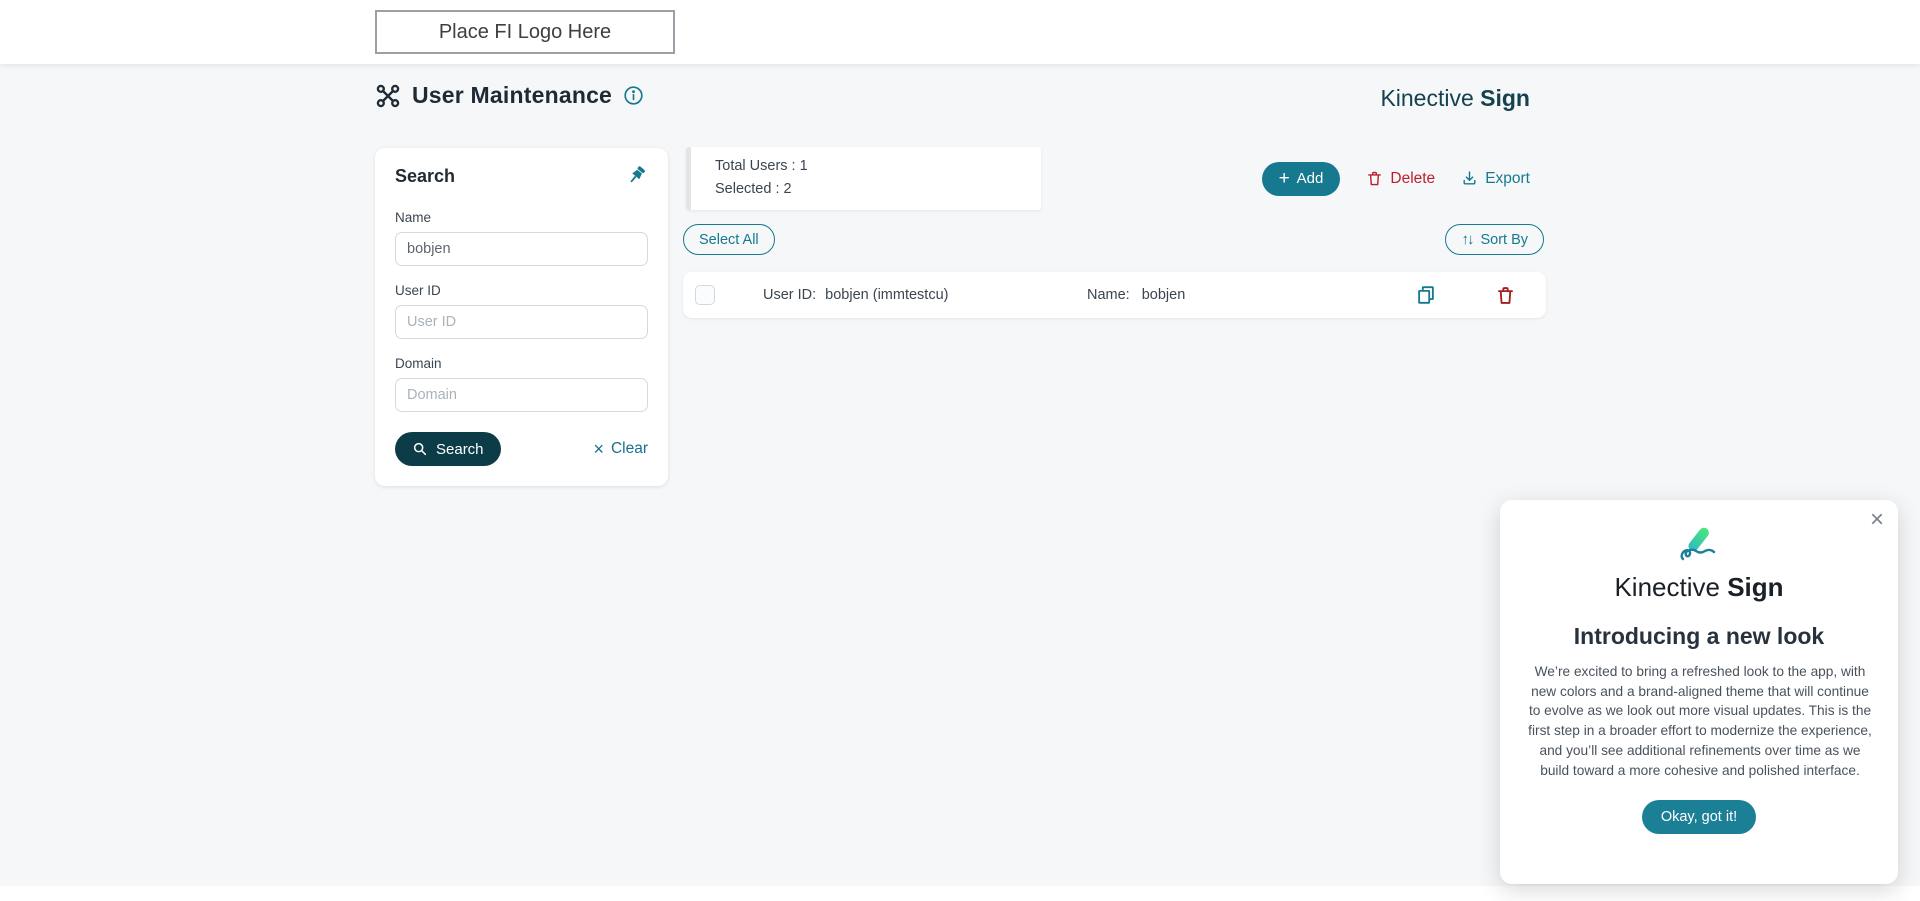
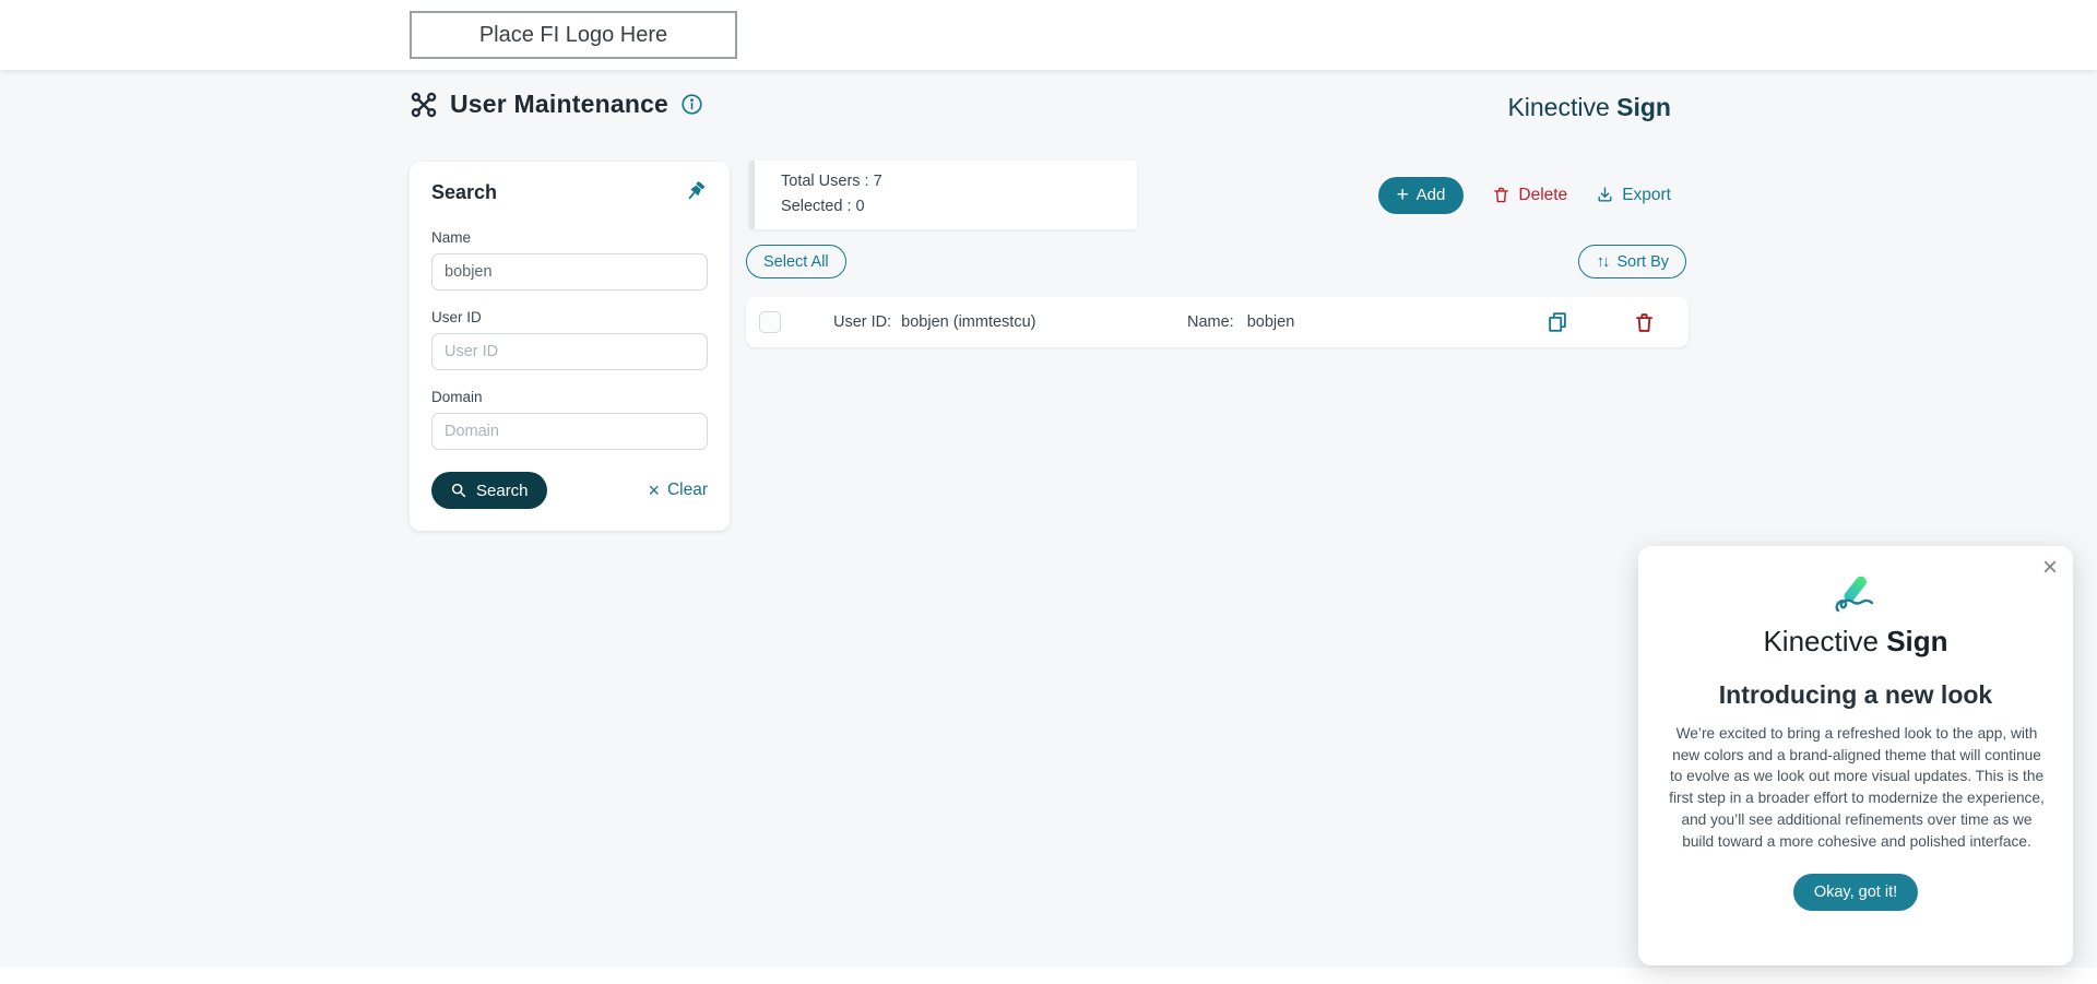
  Place FI Logo Here
  User Maintenance
  Kinective Sign
  Search
  Name
  bobjen
  User ID
  User ID
  Domain
  Domain
  Search
  ×
  Clear
- Total Users : 1
+ Total Users : 7
- Selected : 2
+ Selected : 0
  +
  Add
  Delete
  Export
  Select All
  ↑↓
  Sort By
  User ID:
  bobjen (immtestcu)
  Name:
  bobjen
  ×
  Kinective Sign
  Introducing a new look
  We’re excited to bring a refreshed look to the app, with new colors and a brand-aligned theme that will continue to evolve as we look out more visual updates. This is the first step in a broader effort to modernize the experience, and you’ll see additional refinements over time as we build toward a more cohesive and polished interface.
  Okay, got it!
